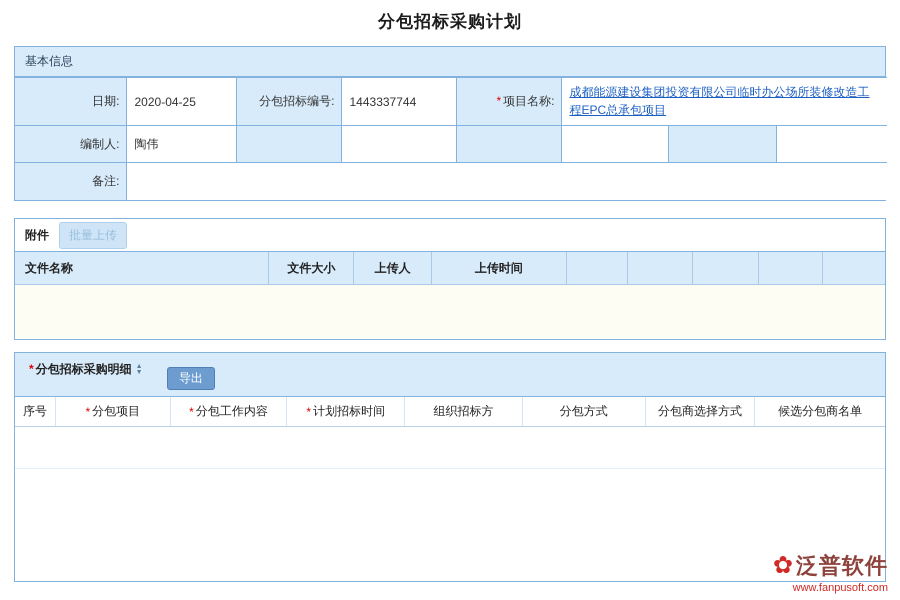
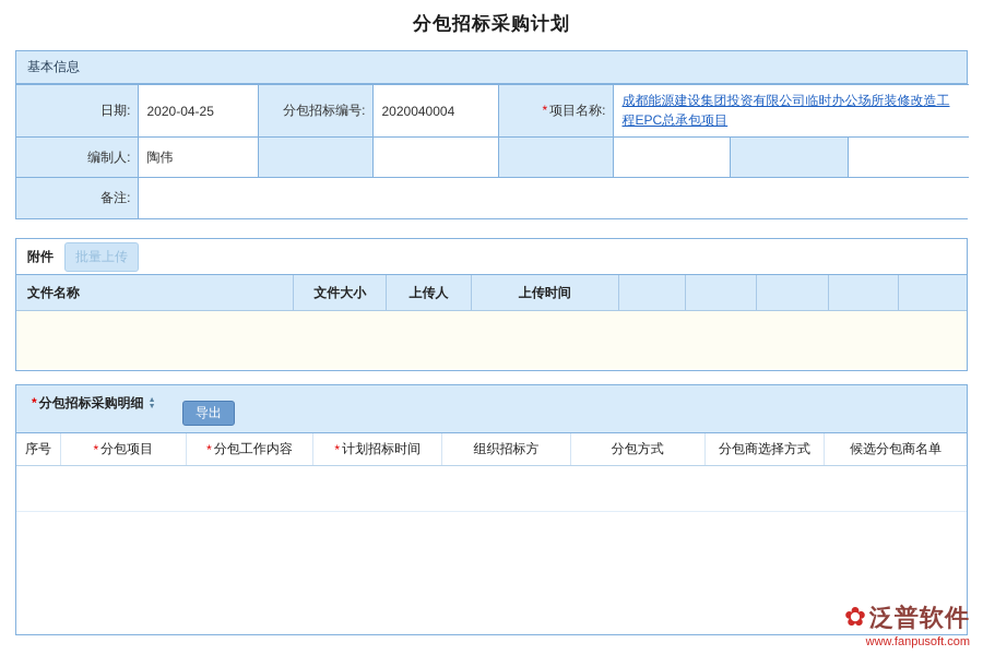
  分包招标采购计划
  基本信息
- 日期:	2020-04-25	分包招标编号:	1443337744	* 项目名称:	成都能源建设集团投资有限公司临时办公场所装修改造工程EPC总承包项目
+ 日期:	2020-04-25	分包招标编号:	2020040004	* 项目名称:	成都能源建设集团投资有限公司临时办公场所装修改造工程EPC总承包项目
  编制人:	陶伟
  备注:
  附件
  批量上传
  文件名称
  文件大小
  上传人
  上传时间
  * 分包招标采购明细
  导出
  序号
  *
  分包项目
  *
  分包工作内容
  *
  计划招标时间
  组织招标方
  分包方式
  分包商选择方式
  候选分包商名单
  ✿
  泛普软件
  www.fanpusoft.com
